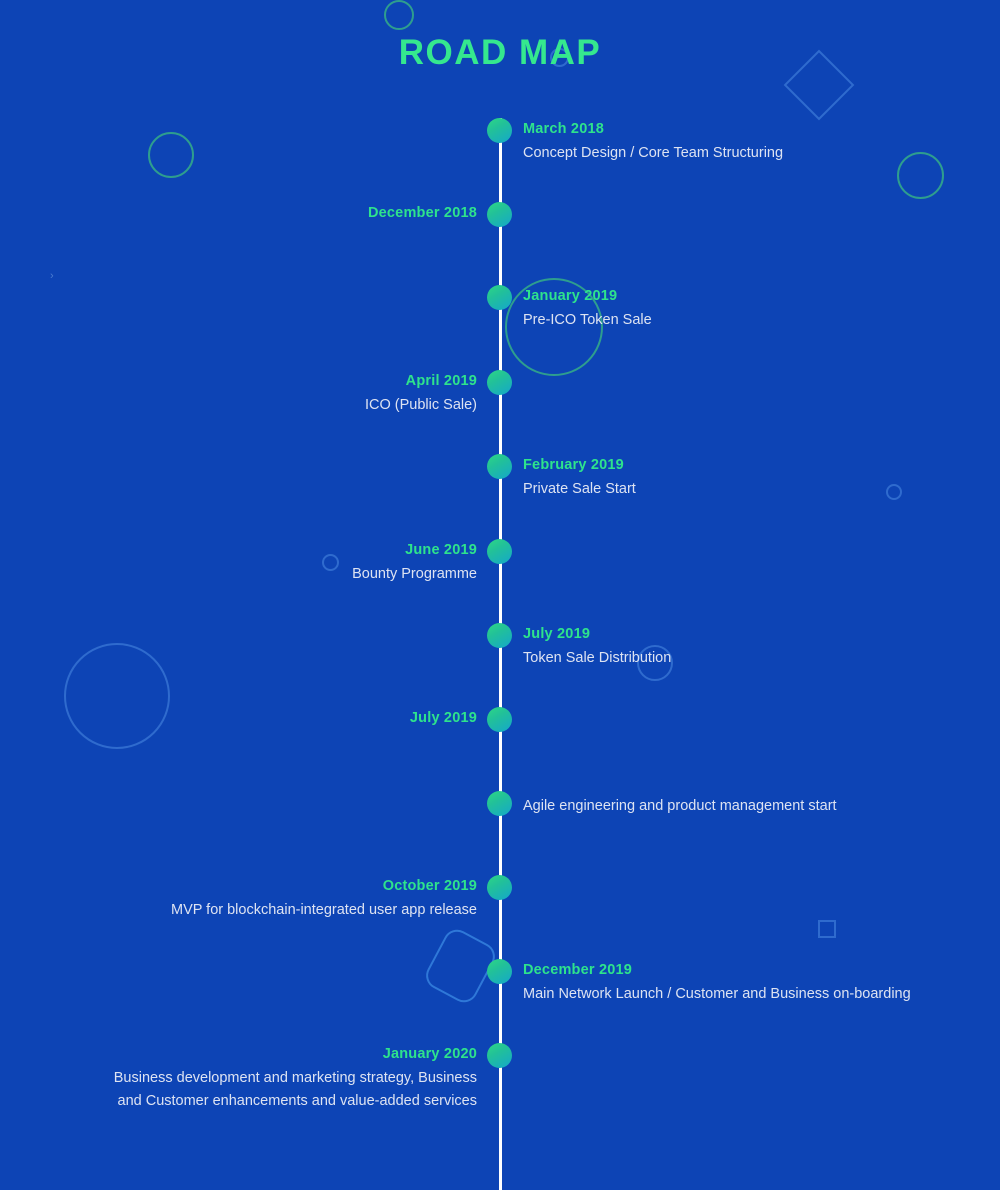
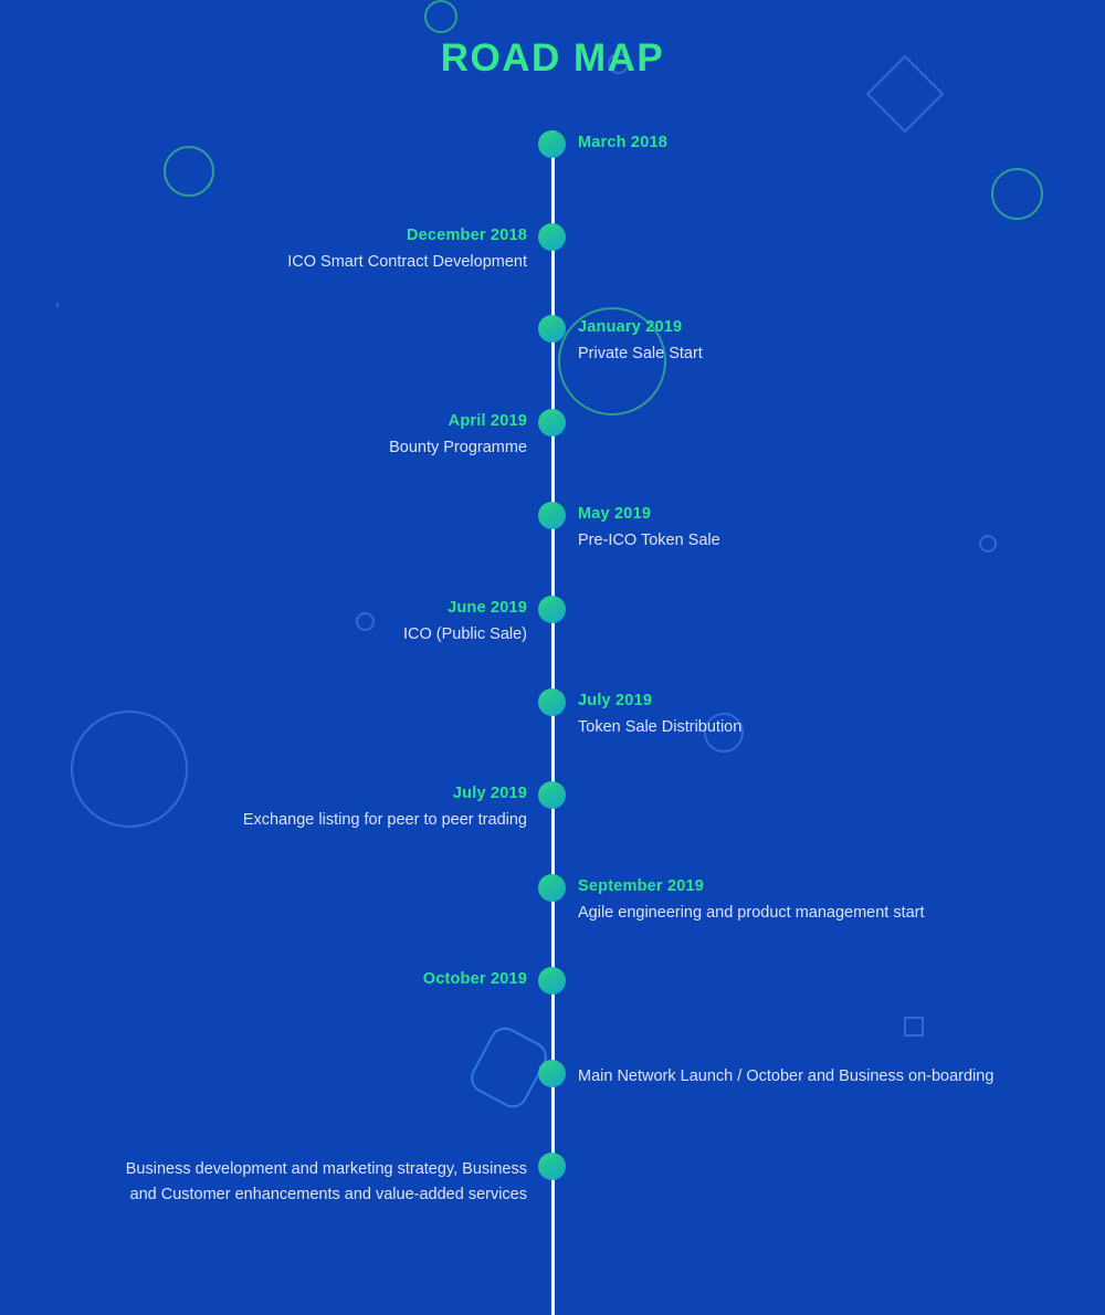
  ROAD MAP
  ›
  March 2018
- Concept Design / Core Team Structuring
  December 2018
+ ICO Smart Contract Development
  January 2019
- Pre-ICO Token Sale
+ Private Sale Start
  April 2019
- ICO (Public Sale)
+ Bounty Programme
- February 2019
+ May 2019
- Private Sale Start
+ Pre-ICO Token Sale
  June 2019
- Bounty Programme
+ ICO (Public Sale)
  July 2019
  Token Sale Distribution
  July 2019
+ Exchange listing for peer to peer trading
+ September 2019
  Agile engineering and product management start
  October 2019
- MVP for blockchain-integrated user app release
- December 2019
- Main Network Launch / Customer and Business on-boarding
+ Main Network Launch / October and Business on-boarding
- January 2020
  Business development and marketing strategy, Business
  and Customer enhancements and value-added services
